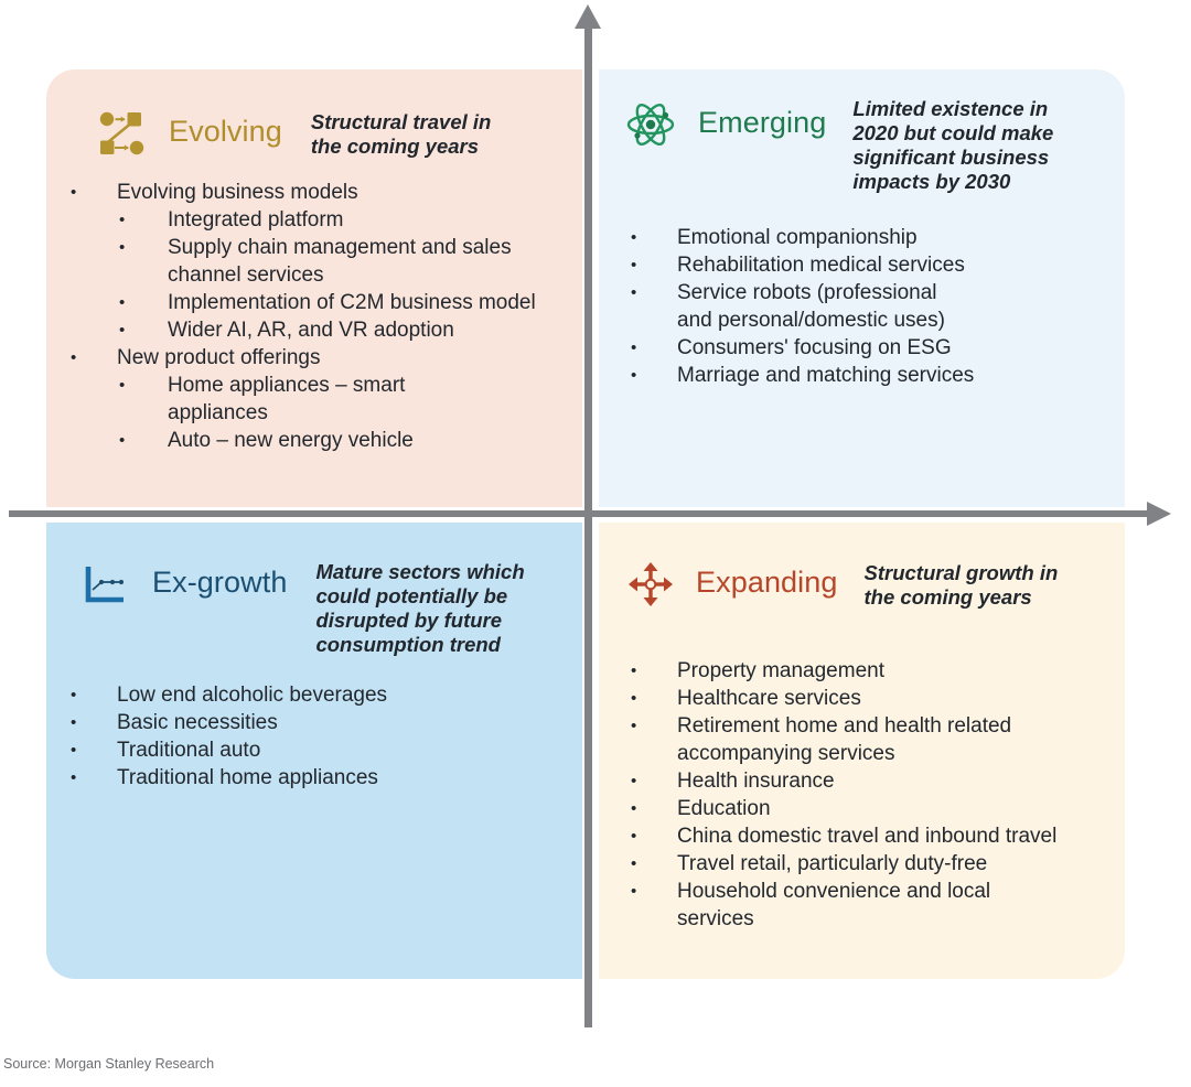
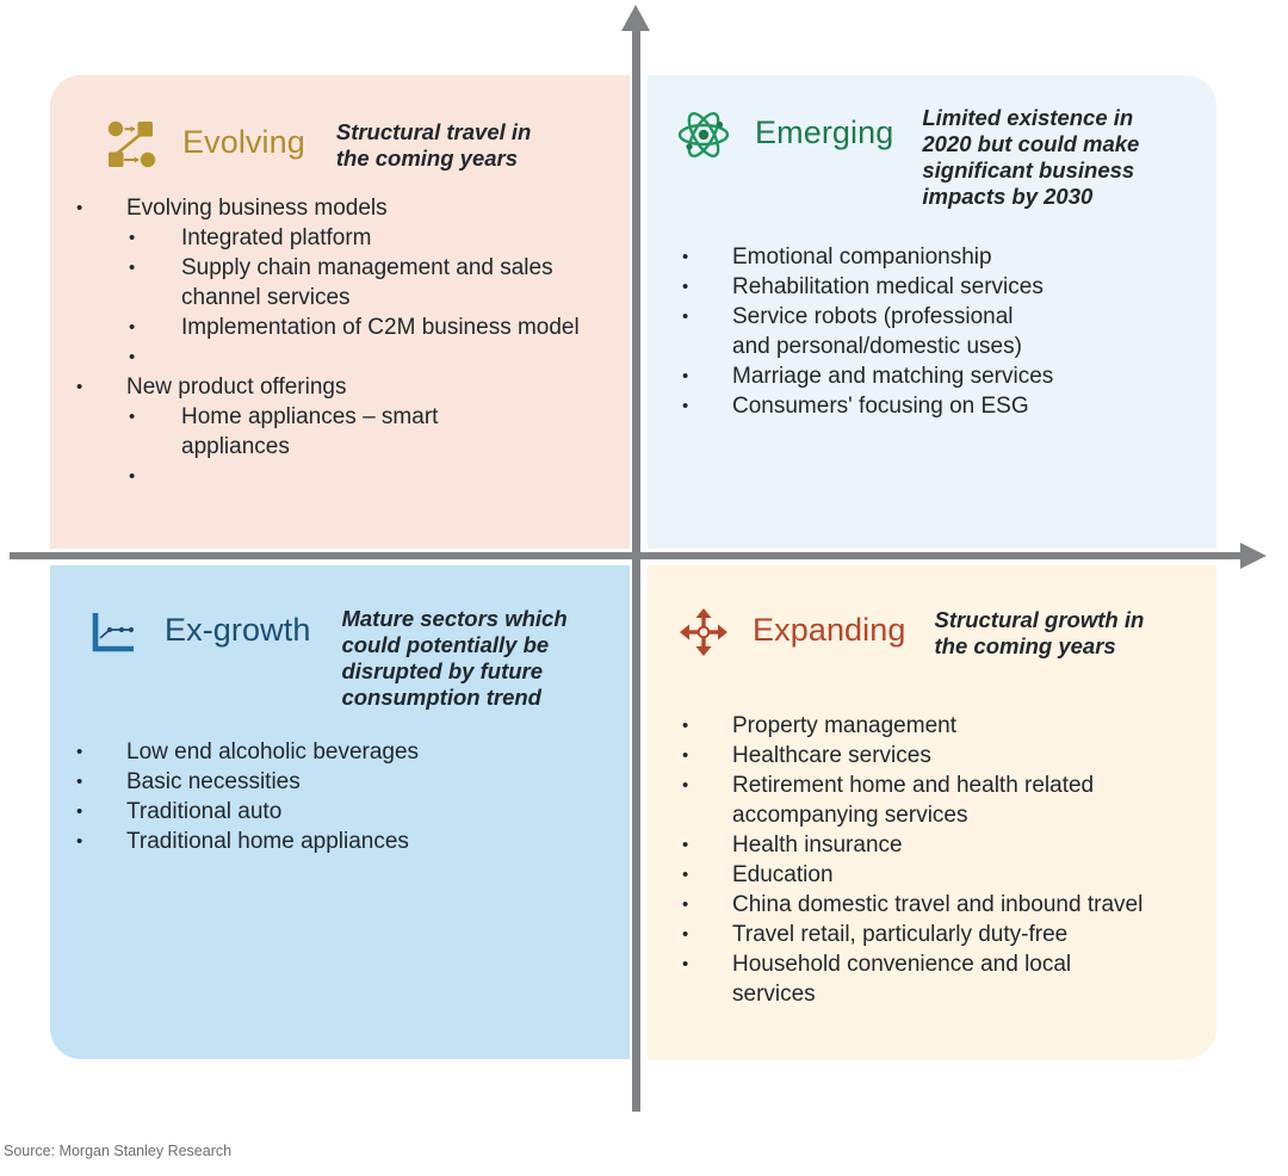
  Evolving
  Structural travel in the coming years
  •
  Evolving business models
  •
  Integrated platform
  •
  Supply chain management and sales channel services
  •
  Implementation of C2M business model
  •
- Wider AI, AR, and VR adoption
  •
  New product offerings
  •
  Home appliances – smart appliances
  •
- Auto – new energy vehicle
  Emerging
  Limited existence in 2020 but could make significant business impacts by 2030
  •
  Emotional companionship
  •
  Rehabilitation medical services
  •
  Service robots (professional and personal/domestic uses)
  •
- Consumers' focusing on ESG
+ Marriage and matching services
  •
- Marriage and matching services
+ Consumers' focusing on ESG
  Ex-growth
  Mature sectors which could potentially be disrupted by future consumption trend
  •
  Low end alcoholic beverages
  •
  Basic necessities
  •
  Traditional auto
  •
  Traditional home appliances
  Expanding
  Structural growth in the coming years
  •
  Property management
  •
  Healthcare services
  •
  Retirement home and health related accompanying services
  •
  Health insurance
  •
  Education
  •
  China domestic travel and inbound travel
  •
  Travel retail, particularly duty-free
  •
  Household convenience and local services
  Source: Morgan Stanley Research
